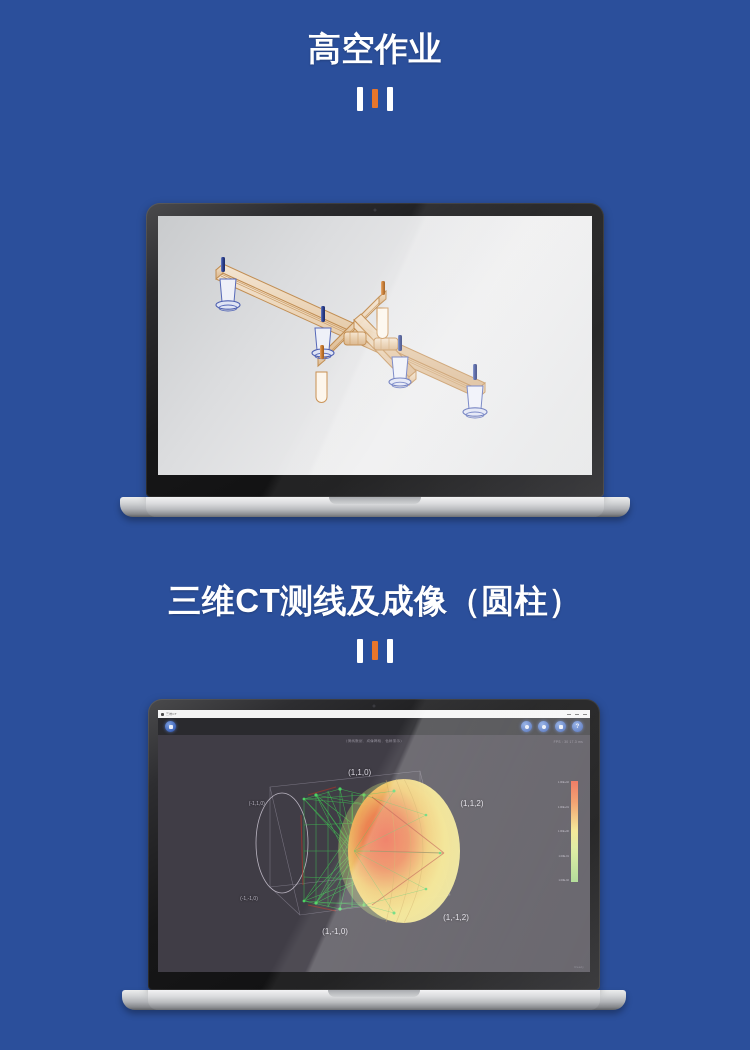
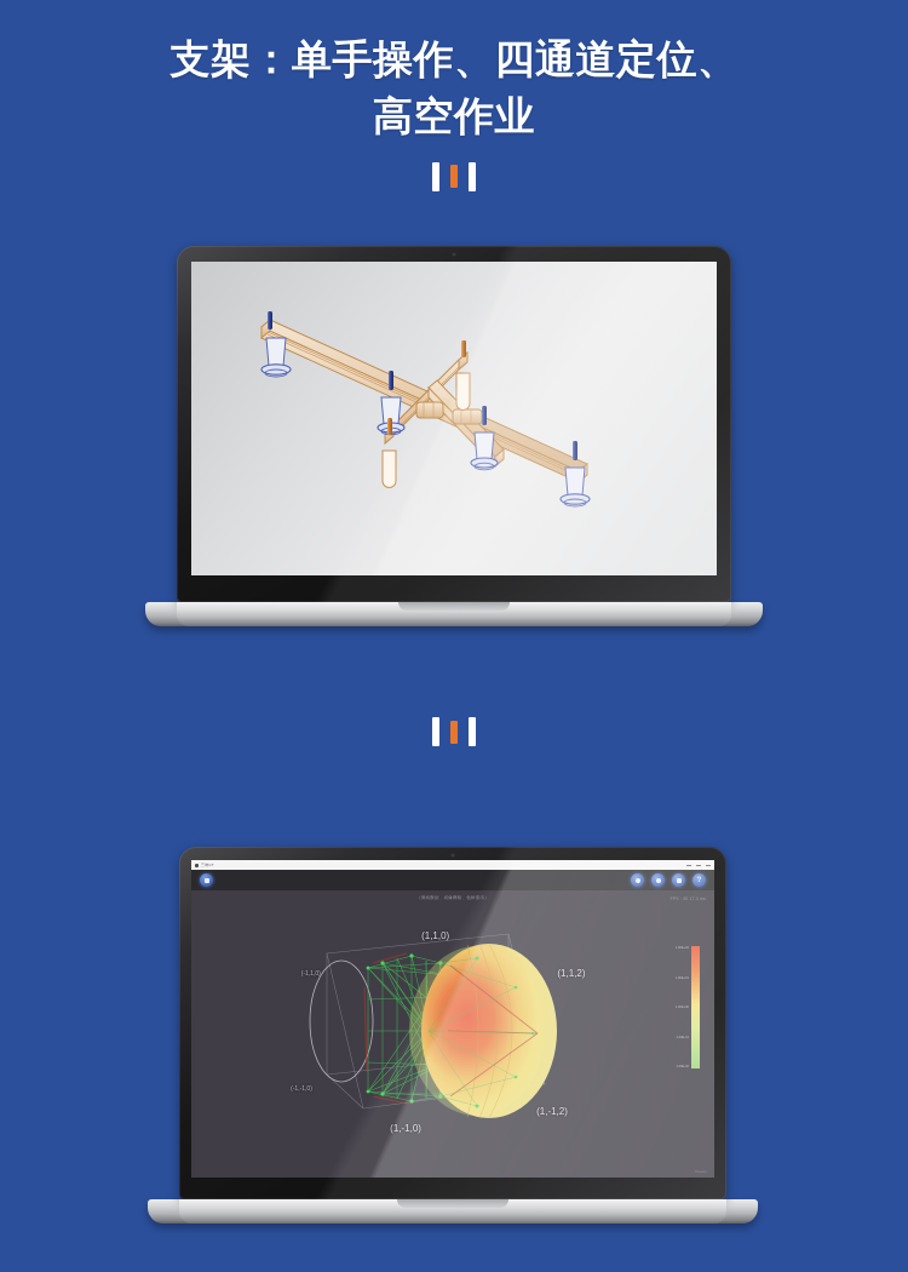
+ 支架：单手操作、四通道定位、
  高空作业
- 三维CT测线及成像（圆柱）
